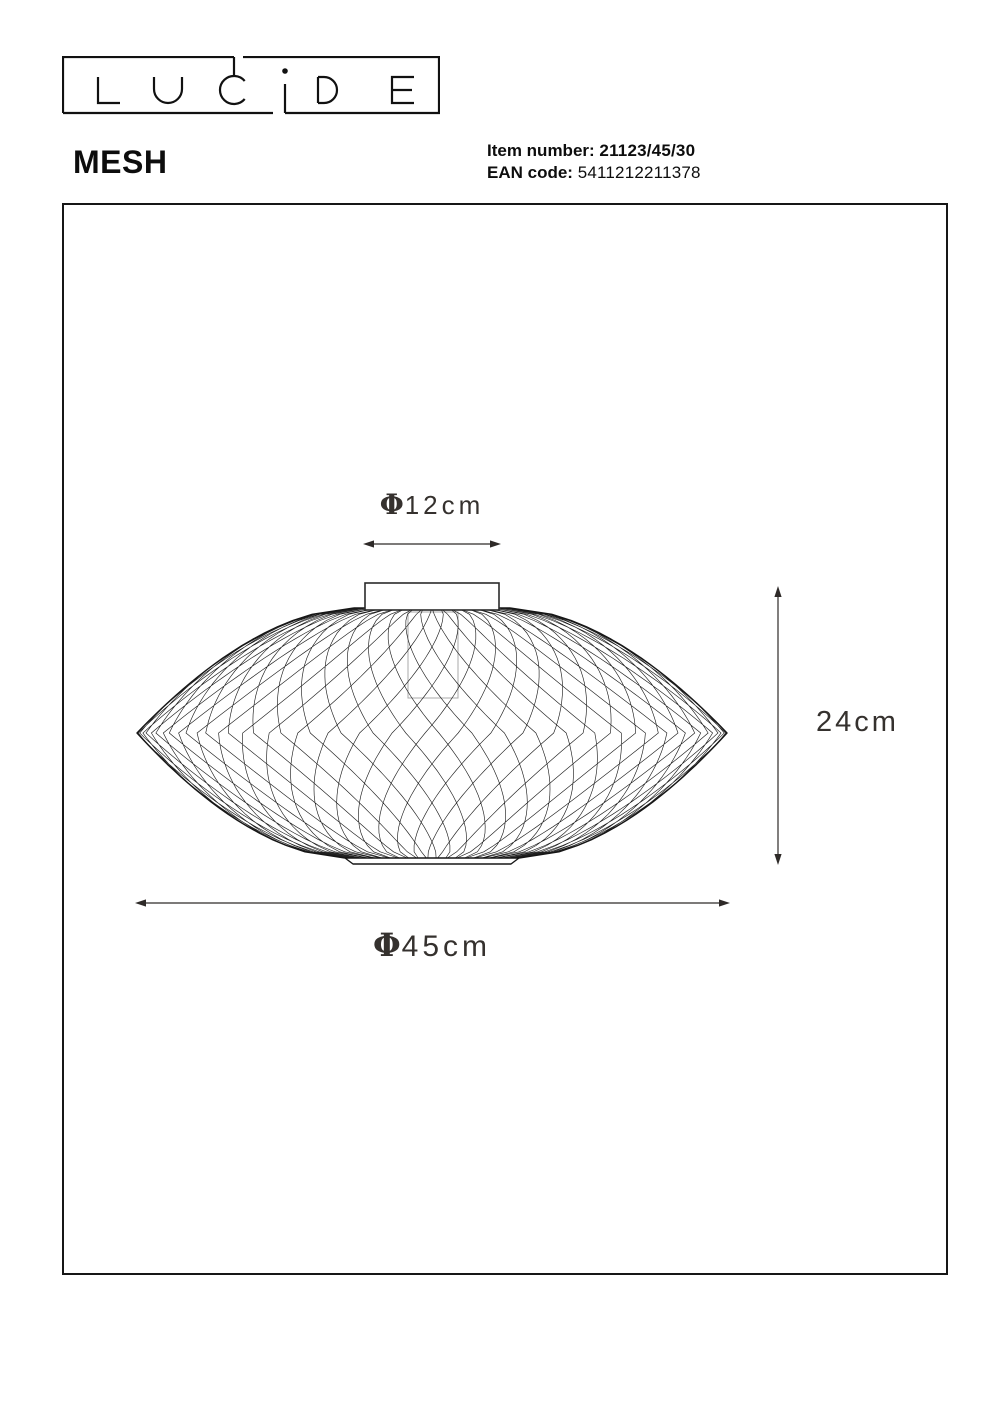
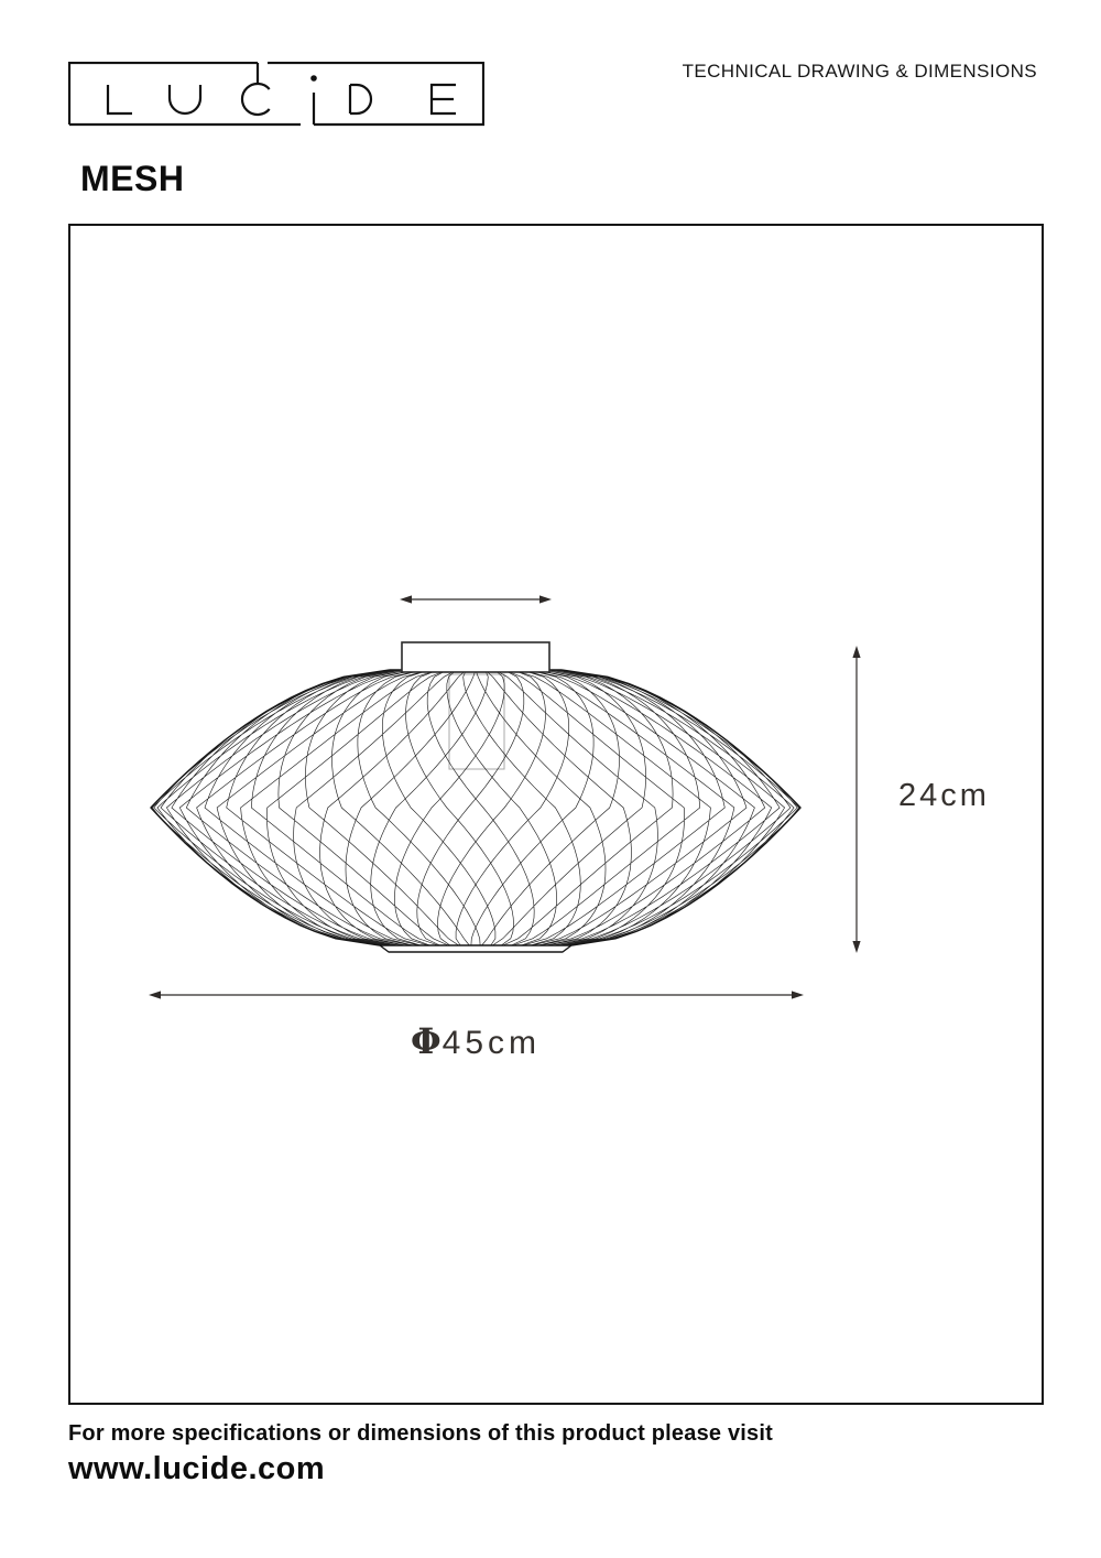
+ TECHNICAL DRAWING & DIMENSIONS
  MESH
- Item number: 21123/45/30
- EAN code: 5411212211378
- Φ12cm
  24cm
  Φ45cm
+ For more specifications or dimensions of this product please visit
+ www.lucide.com
